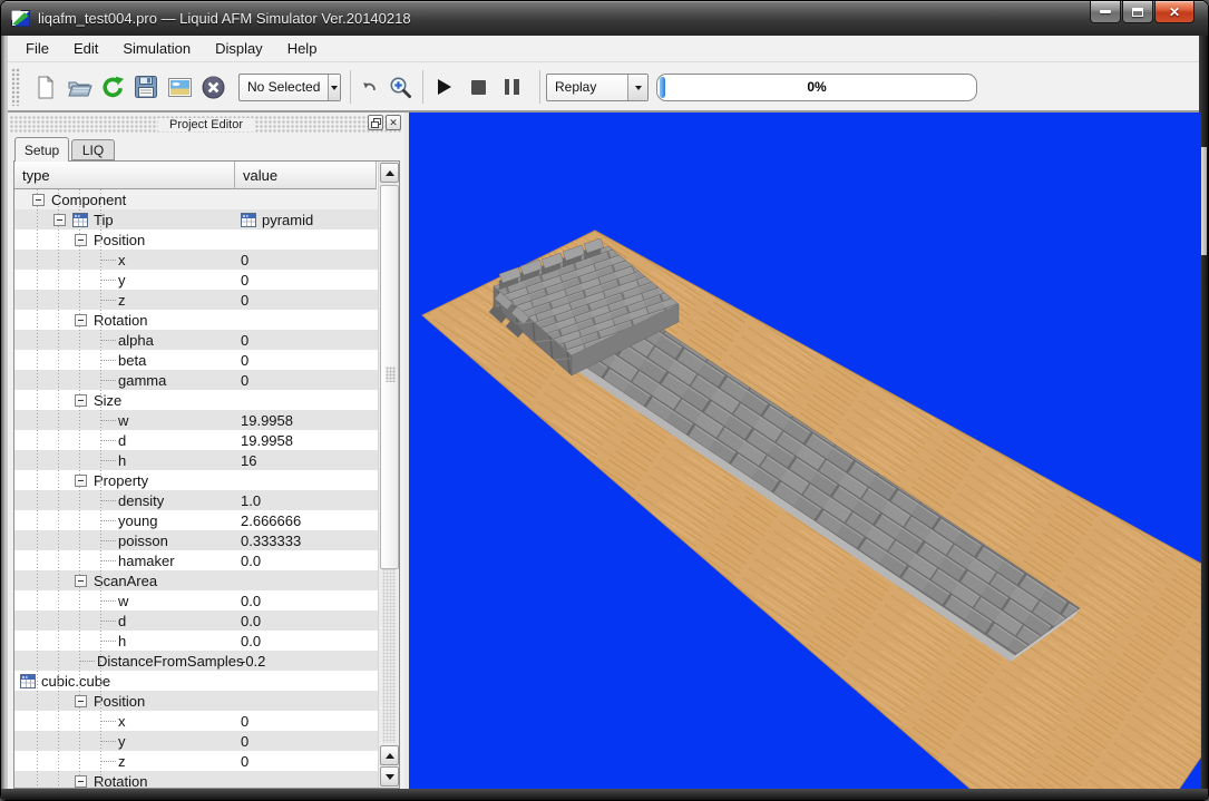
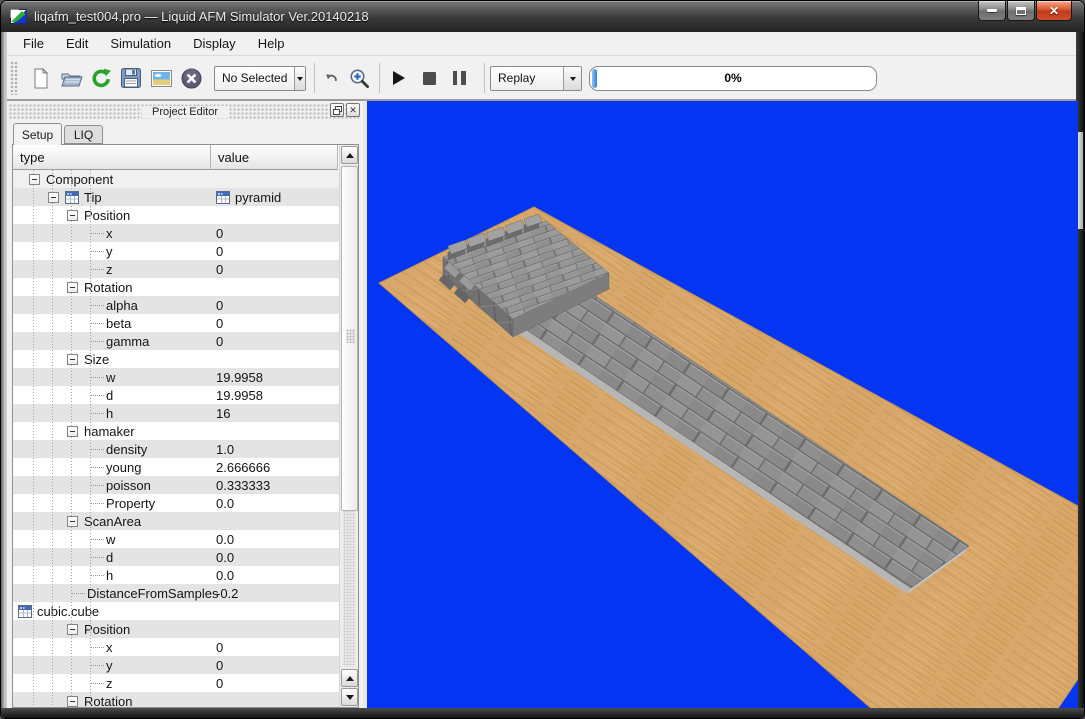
  liqafm_test004.pro — Liquid AFM Simulator Ver.20140218
  ✕
  File
  Edit
  Simulation
  Display
  Help
  No Selected
  Replay
  0%
  Project Editor
  ✕
  Setup
  LIQ
  type
  value
  Component
  Tip
  pyramid
  Position
  x
  0
  y
  0
  z
  0
  Rotation
  alpha
  0
  beta
  0
  gamma
  0
  Size
  w
  19.9958
  d
  19.9958
  h
  16
- Property
+ hamaker
  density
  1.0
  young
  2.666666
  poisson
  0.333333
- hamaker
+ Property
  0.0
  ScanArea
  w
  0.0
  d
  0.0
  h
  0.0
  DistanceFromSamples
  -0.2
  cubic.cube
  Position
  x
  0
  y
  0
  z
  0
  Rotation
